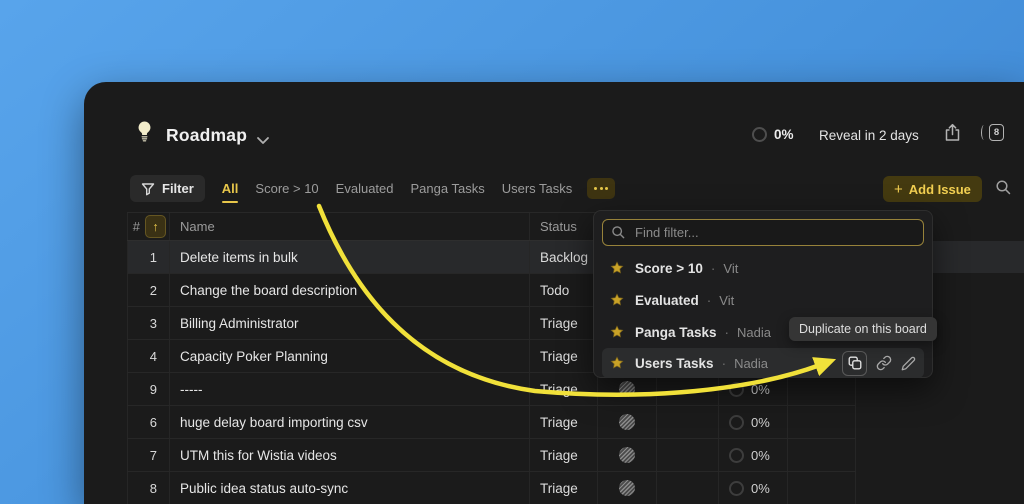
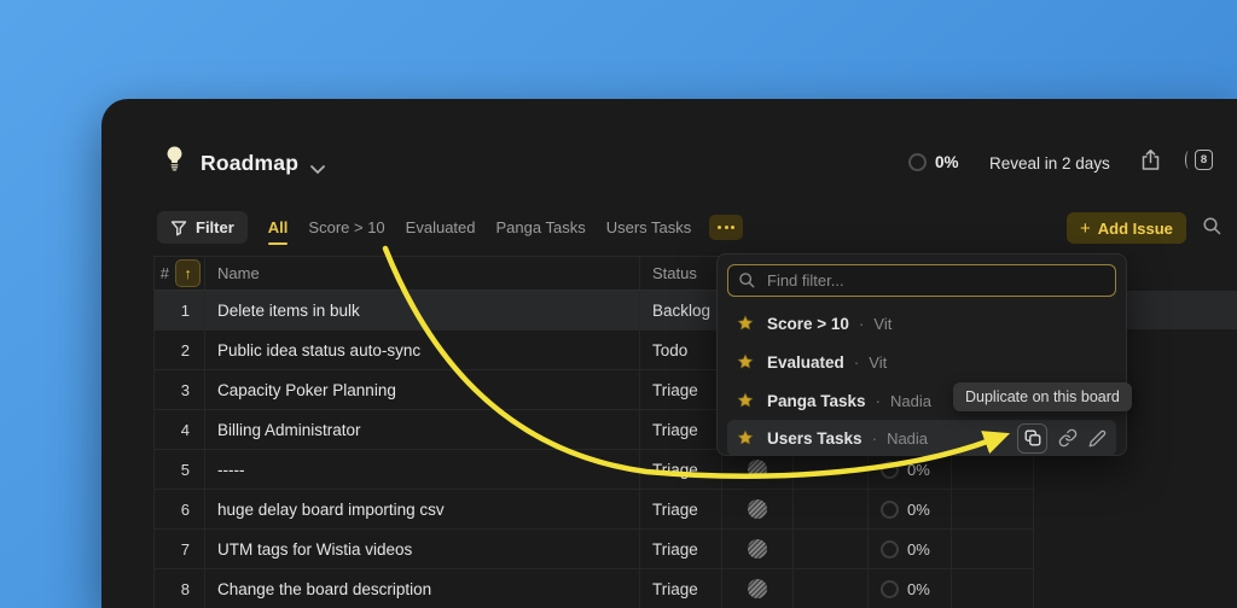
  Roadmap
  0%
  Reveal in 2 days
  8
  Filter
  All
  Score > 10
  Evaluated
  Panga Tasks
  Users Tasks
  +
  Add Issue
  #
  ↑
  Name
  Status
  1
  Delete items in bulk
  Backlog
  2
- Change the board description
+ Public idea status auto-sync
  Todo
  3
- Billing Administrator
+ Capacity Poker Planning
  Triage
  4
- Capacity Poker Planning
+ Billing Administrator
  Triage
- 9
+ 5
  -----
  Triage
  0%
  6
  huge delay board importing csv
  Triage
  0%
  7
- UTM this for Wistia videos
+ UTM tags for Wistia videos
  Triage
  0%
  8
- Public idea status auto-sync
+ Change the board description
  Triage
  0%
  Find filter...
  Score > 10
  ·
  Vit
  Evaluated
  ·
  Vit
  Panga Tasks
  ·
  Nadia
  Users Tasks
  ·
  Nadia
  Duplicate on this board
